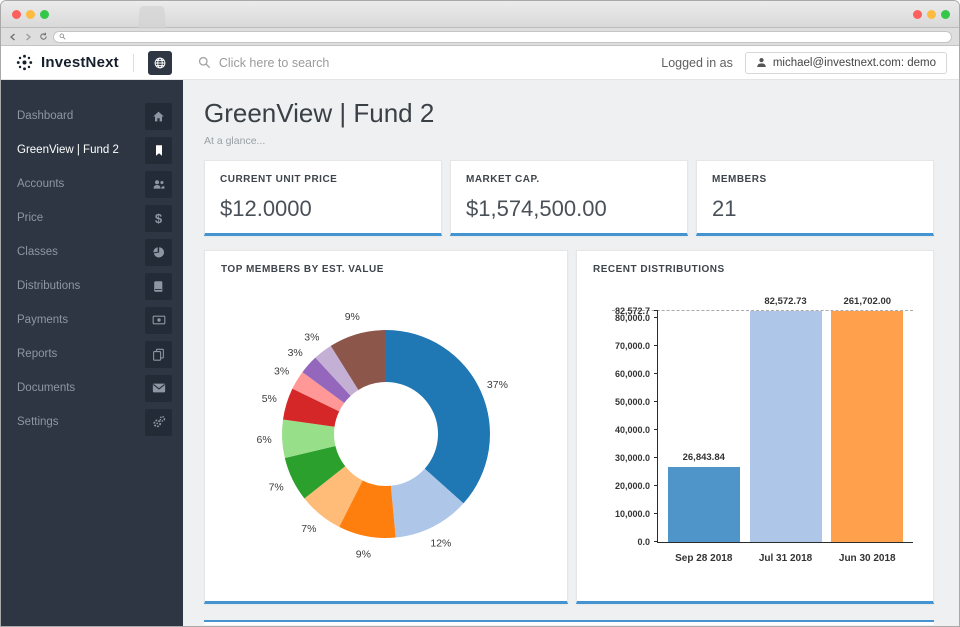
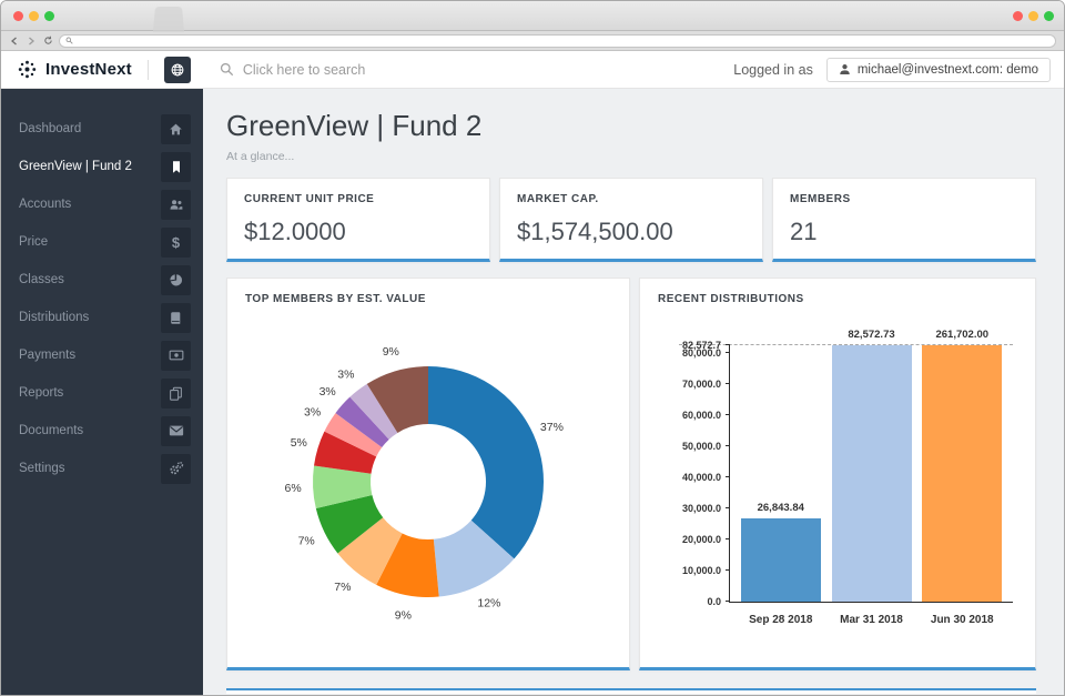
  InvestNext
  Click here to search
  Logged in as
  michael@investnext.com: demo
  Dashboard
  GreenView | Fund 2
  Accounts
  Price
  $
  Classes
  Distributions
  Payments
  Reports
  Documents
  Settings
  GreenView | Fund 2
  At a glance...
  CURRENT UNIT PRICE
  $12.0000
  MARKET CAP.
  $1,574,500.00
  MEMBERS
  21
  TOP MEMBERS BY EST. VALUE
  37%
  12%
  9%
  7%
  7%
  6%
  5%
  3%
  3%
  3%
  9%
  RECENT DISTRIBUTIONS
  26,843.84
  Sep 28 2018
  82,572.73
- Jul 31 2018
+ Mar 31 2018
  261,702.00
  Jun 30 2018
  0.0
  10,000.0
  20,000.0
  30,000.0
  40,000.0
  50,000.0
  60,000.0
  70,000.0
  80,000.0
  82,572.7
